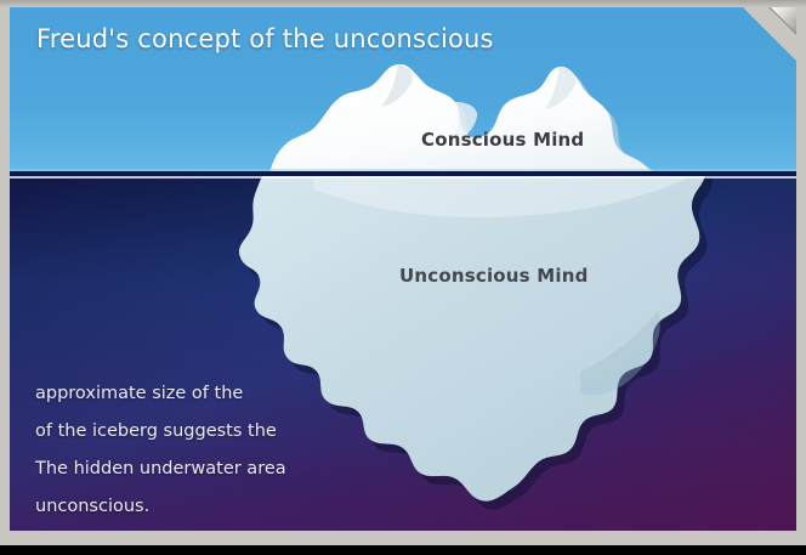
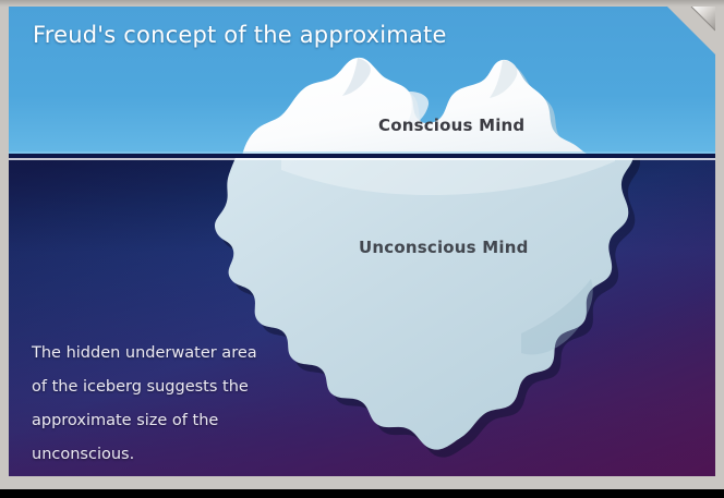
- Freud's concept of the unconscious
+ Freud's concept of the approximate
  Conscious Mind
  Unconscious Mind
- approximate size of the
+ The hidden underwater area
  of the iceberg suggests the
- The hidden underwater area
+ approximate size of the
  unconscious.
